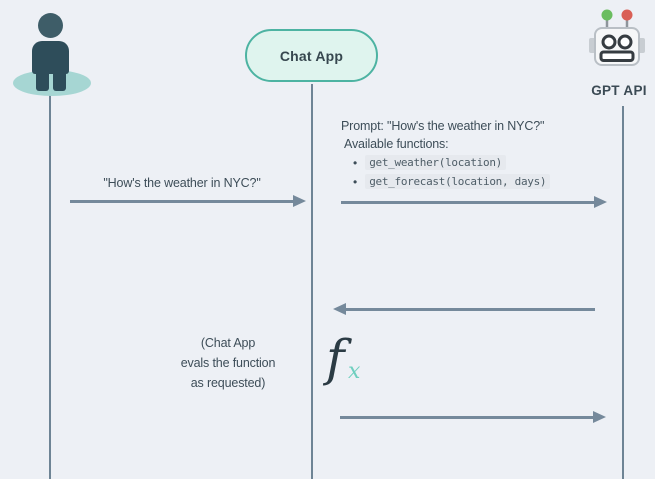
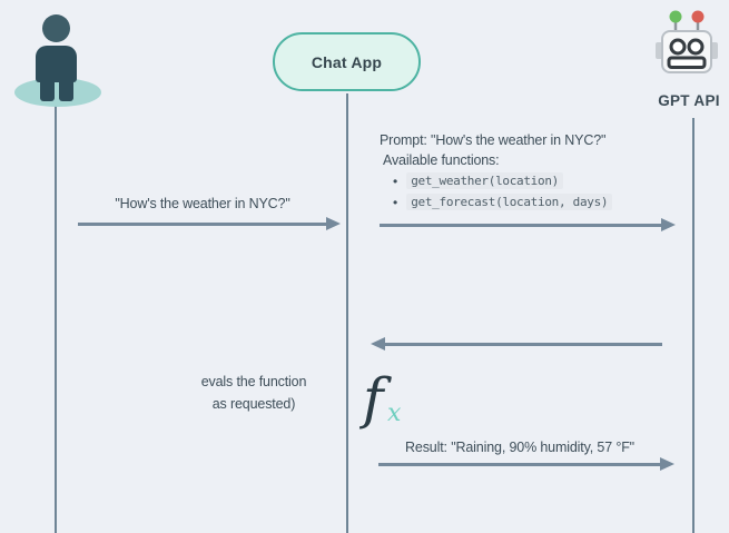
  Chat App
  GPT API
  "How's the weather in NYC?"
  Prompt: "How's the weather in NYC?"
  Available functions:
  •
  get_weather(location)
  •
  get_forecast(location, days)
- (Chat App
  evals the function
  as requested)
  f
  x
+ Result: "Raining, 90% humidity, 57 °F"
